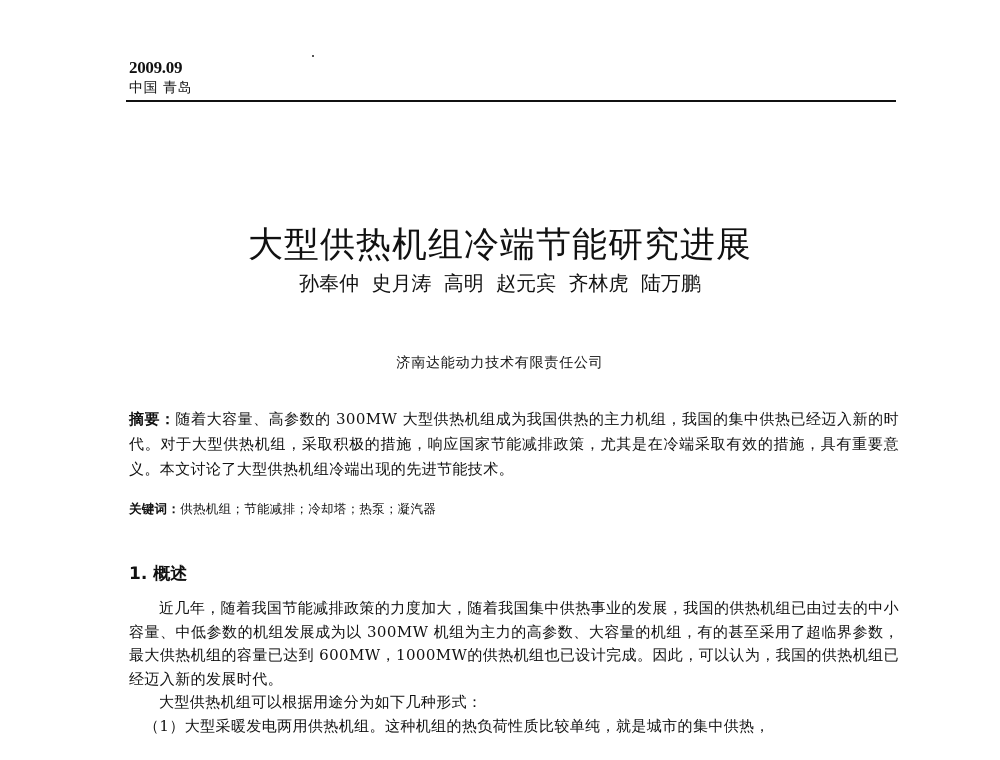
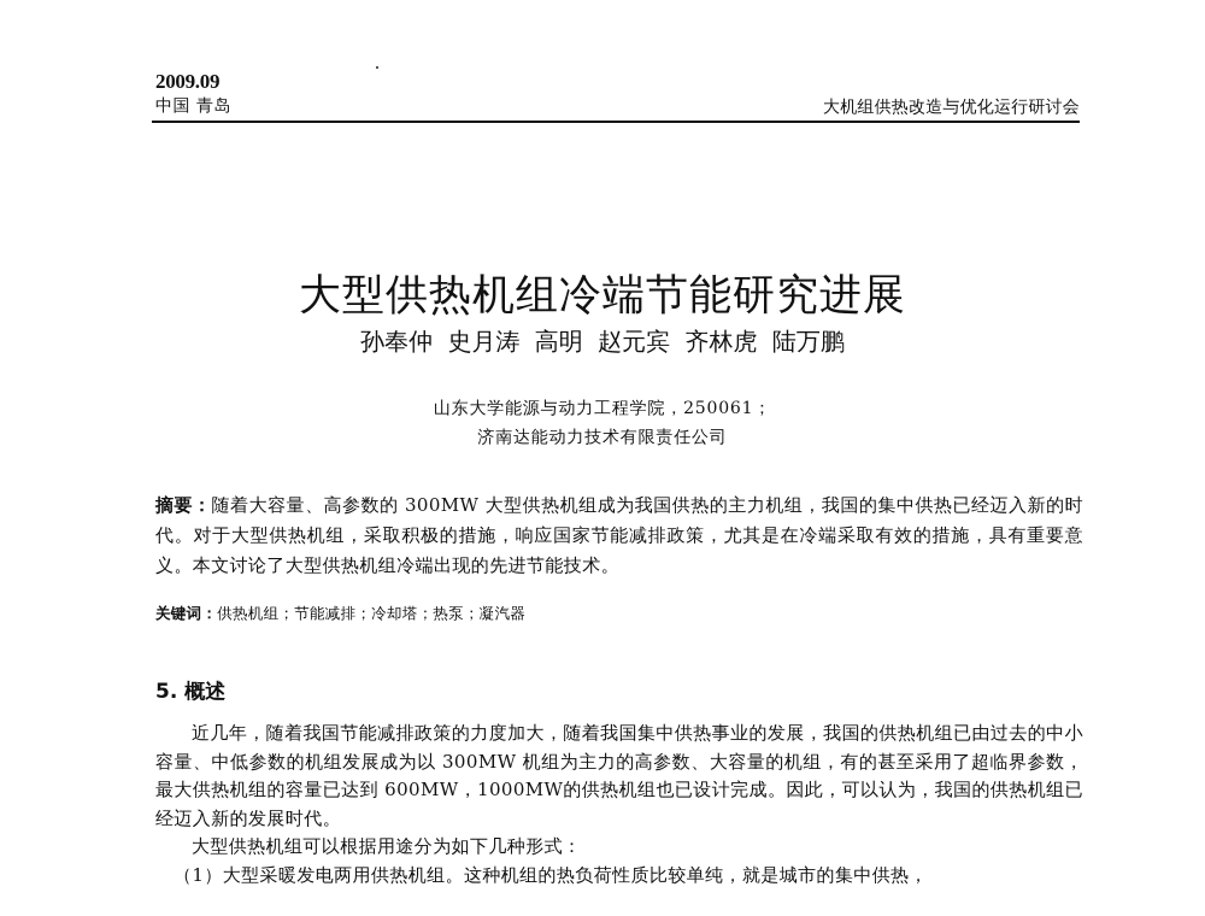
  2009.09
  中国 青岛
+ 大机组供热改造与优化运行研讨会
  大型供热机组冷端节能研究进展
  孙奉仲 史月涛 高明 赵元宾 齐林虎 陆万鹏
+ 山东大学能源与动力工程学院，250061；
  济南达能动力技术有限责任公司
  摘要：随着大容量、高参数的 300MW 大型供热机组成为我国供热的主力机组，我国的集中供热已经迈入新的时代。对于大型供热机组，采取积极的措施，响应国家节能减排政策，尤其是在冷端采取有效的措施，具有重要意义。本文讨论了大型供热机组冷端出现的先进节能技术。
  关键词：供热机组；节能减排；冷却塔；热泵；凝汽器
- 1. 概述
+ 5. 概述
  近几年，随着我国节能减排政策的力度加大，随着我国集中供热事业的发展，我国的供热机组已由过去的中小容量、中低参数的机组发展成为以 300MW 机组为主力的高参数、大容量的机组，有的甚至采用了超临界参数，最大供热机组的容量已达到 600MW，1000MW的供热机组也已设计完成。因此，可以认为，我国的供热机组已经迈入新的发展时代。
  大型供热机组可以根据用途分为如下几种形式：
  （1）大型采暖发电两用供热机组。这种机组的热负荷性质比较单纯，就是城市的集中供热，
